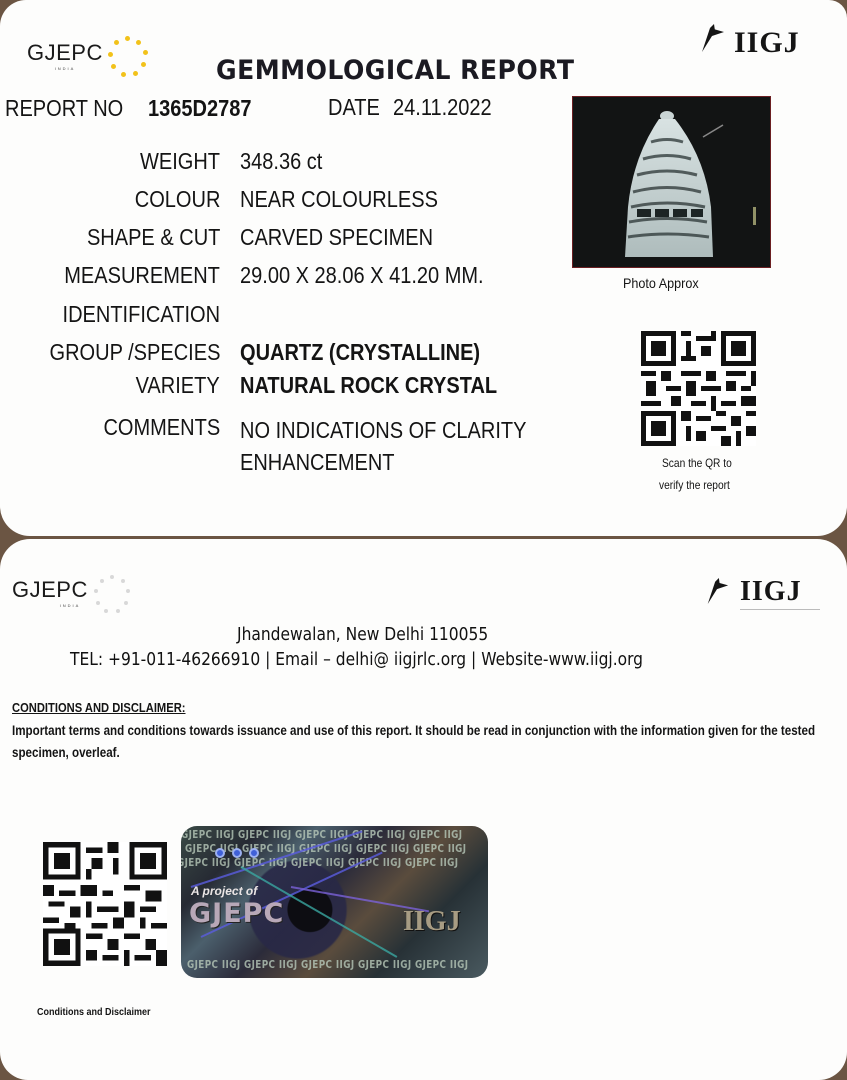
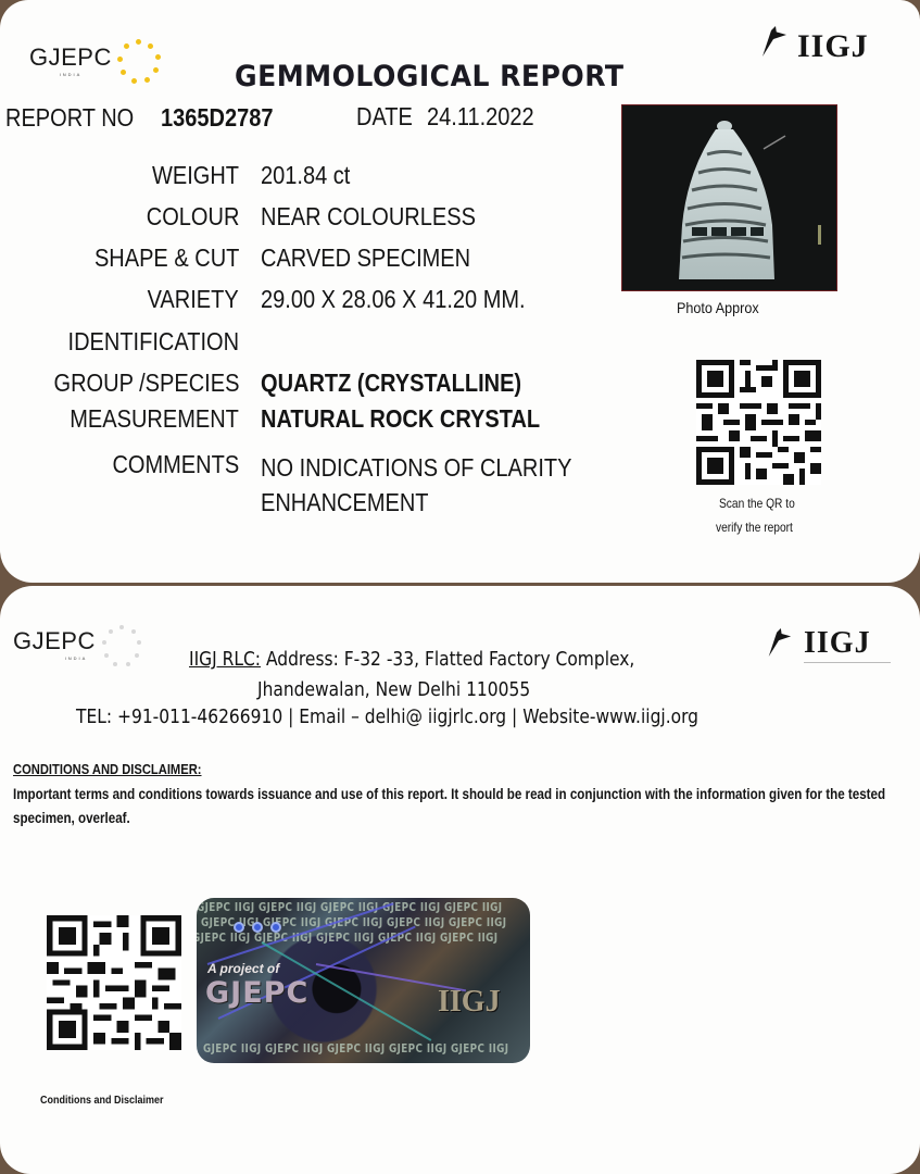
  GJEPC
  IIGJ
  GEMMOLOGICAL REPORT
  REPORT NO
  1365D2787
  DATE
  24.11.2022
  WEIGHT
- 348.36 ct
+ 201.84 ct
  COLOUR
  NEAR COLOURLESS
  SHAPE & CUT
  CARVED SPECIMEN
- MEASUREMENT
+ VARIETY
  29.00 X 28.06 X 41.20 MM.
  IDENTIFICATION
  GROUP /SPECIES
  QUARTZ (CRYSTALLINE)
- VARIETY
+ MEASUREMENT
  NATURAL ROCK CRYSTAL
  COMMENTS
  NO INDICATIONS OF CLARITY ENHANCEMENT
  Photo Approx
  Scan the QR to
  verify the report
  GJEPC
  IIGJ
+ IIGJ RLC: Address: F-32 -33, Flatted Factory Complex,
  Jhandewalan, New Delhi 110055
  TEL: +91-011-46266910 | Email – delhi@ iigjrlc.org | Website-www.iigj.org
  CONDITIONS AND DISCLAIMER:
  Important terms and conditions towards issuance and use of this report. It should be read in conjunction with the information given for the tested specimen, overleaf.
  GJEPC IIGJ GJEPC IIGJ GJEPC IIGJ GJEPC IIGJ GJEPC IIGJ
  GJEPCIG GPC IIGJ GJEPC IIGJ GJEPC IIGJ GJEPC IIGJ
  GJEPC IIGJ GJEPC IIGJ GJEPC IIGJ GJEPC IIGJ GJEPC IIGJ
  GJEPC IIGJ GJEPC IIGJ GJEPC IIGJ GJEPC IIGJ GJEPC IIGJ
  A project of
  GJEPC
  IIGJ
  Conditions and Disclaimer
